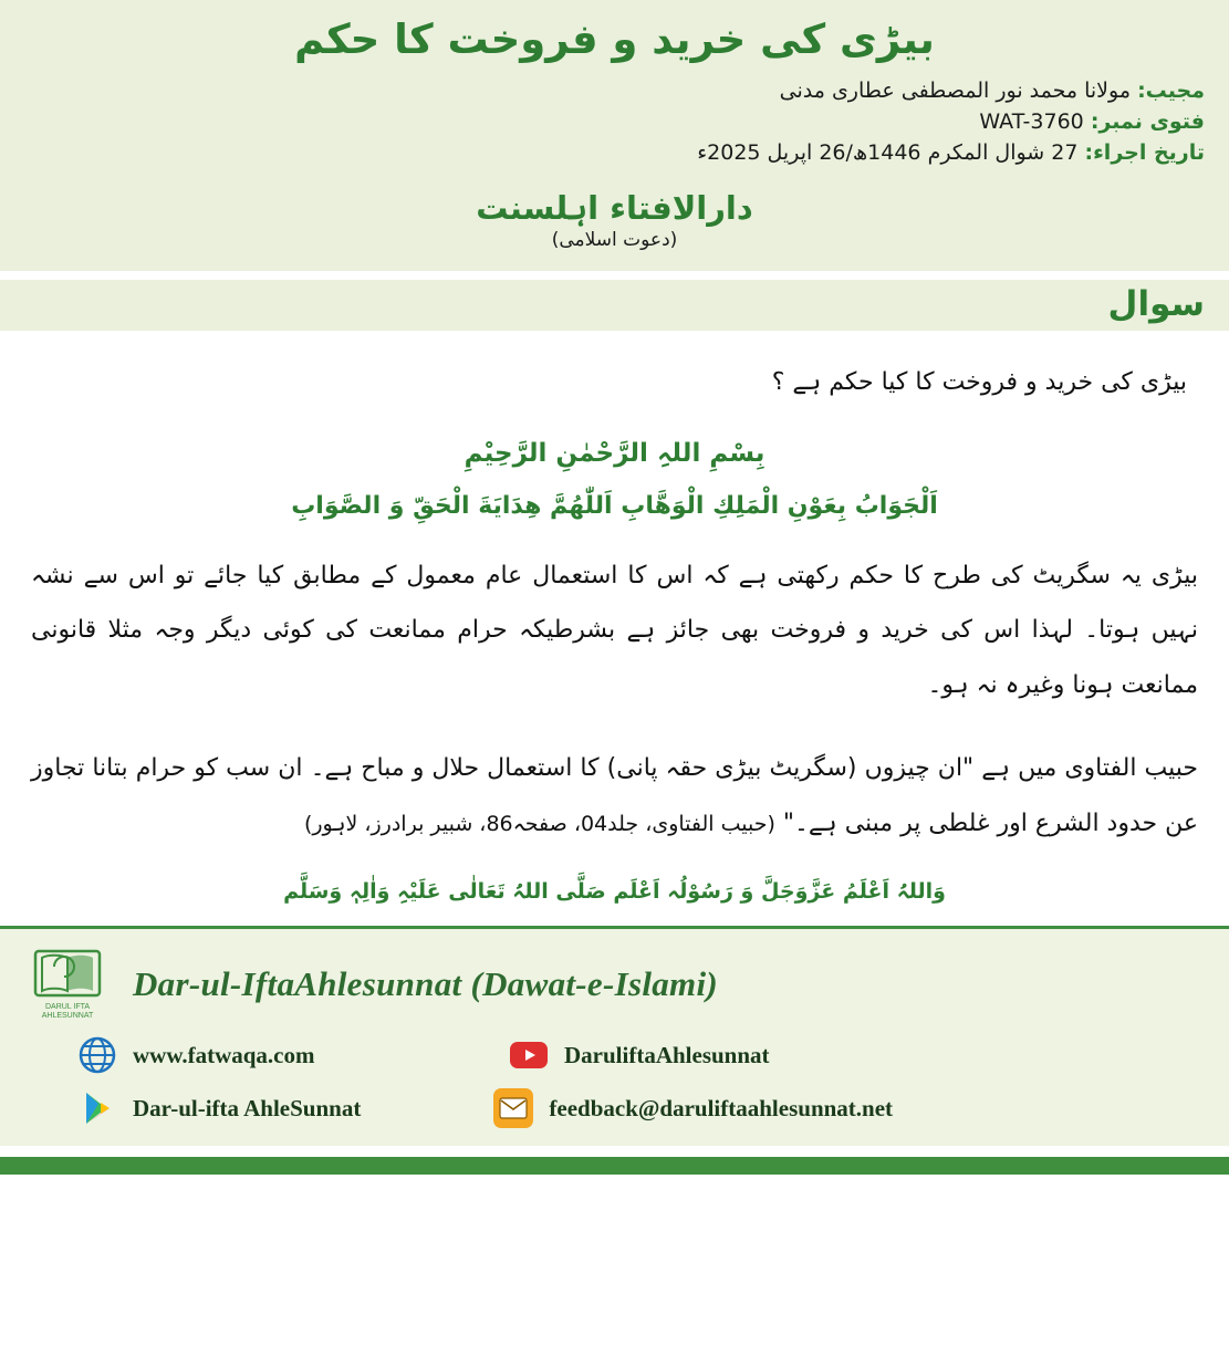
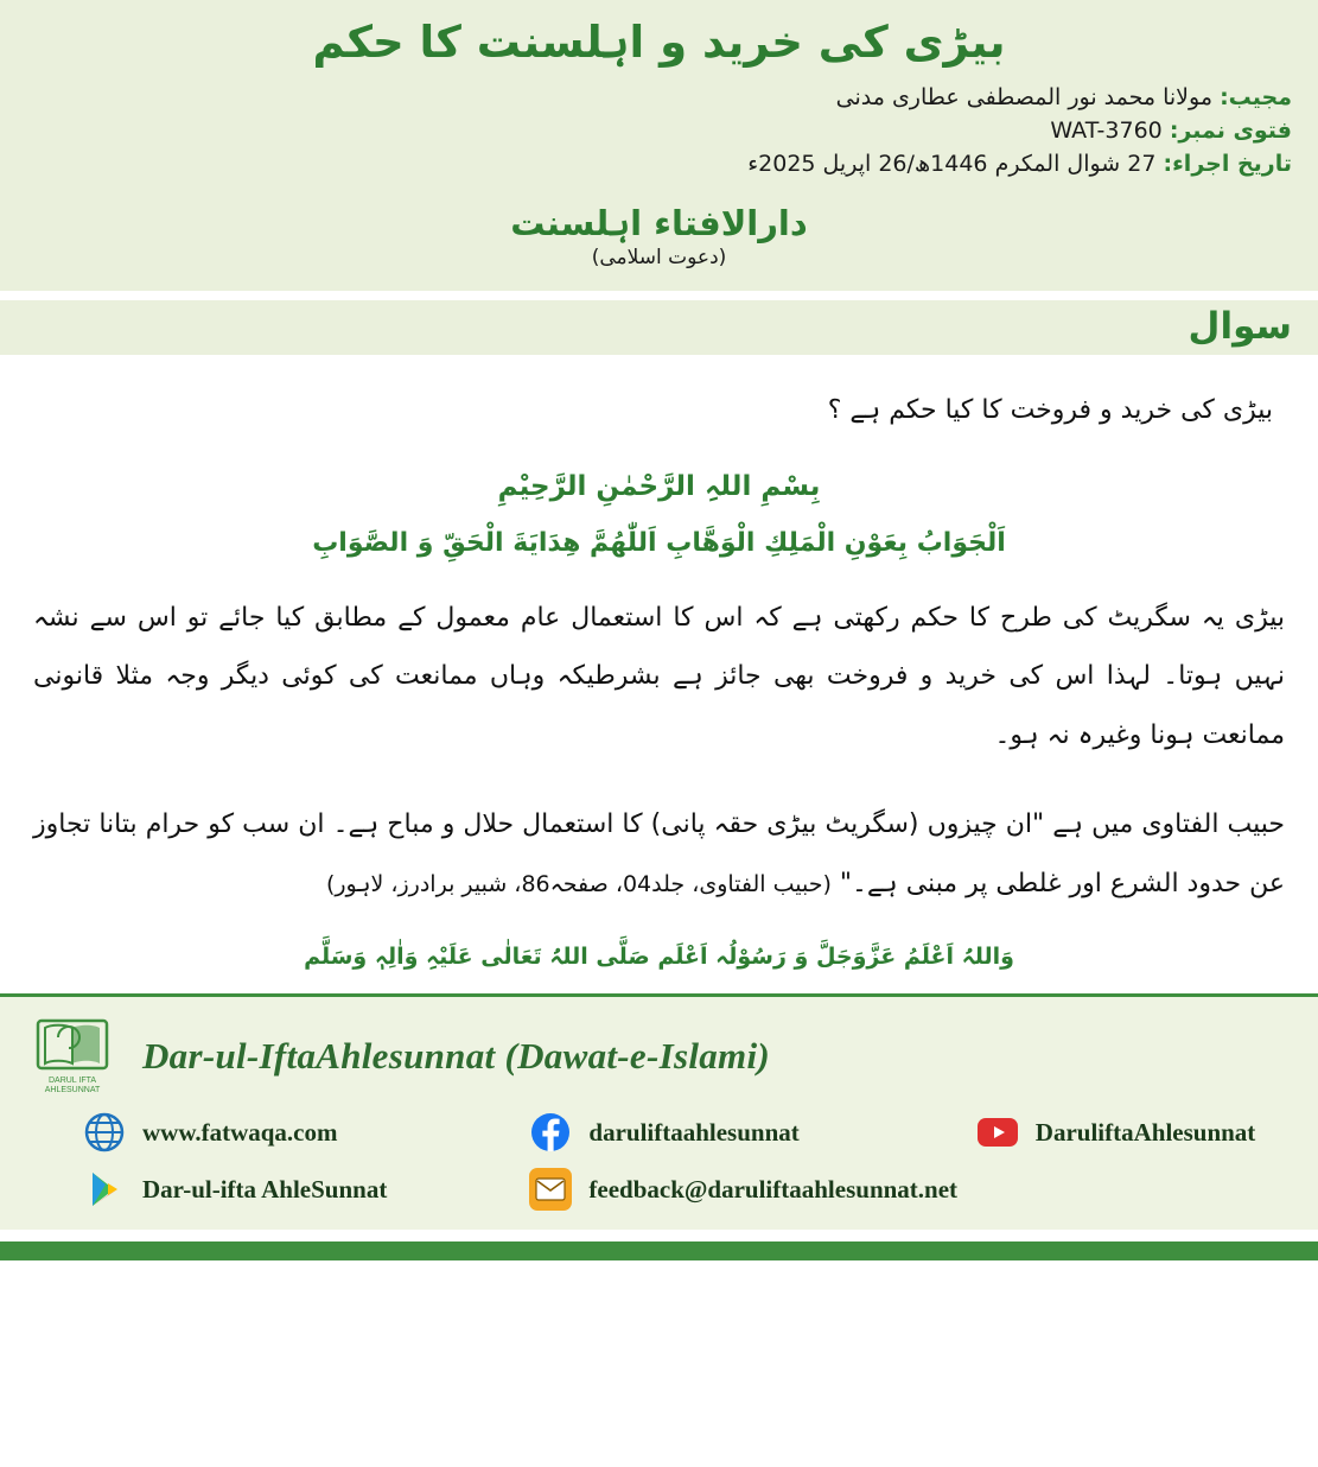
- بیڑی کی خرید و فروخت کا حکم
+ بیڑی کی خرید و اہلسنت کا حکم
  مجیب: مولانا محمد نور المصطفی عطاری مدنی
  فتوی نمبر: WAT-3760
  تاریخ اجراء: 27 شوال المکرم 1446ھ/26 اپریل 2025ء
  دارالافتاء اہلسنت
  (دعوت اسلامی)
  سوال
  بیڑی کی خرید و فروخت کا کیا حکم ہے ؟
  بِسْمِ اللہِ الرَّحْمٰنِ الرَّحِيْمِ
  اَلْجَوَابُ بِعَوْنِ الْمَلِكِ الْوَھَّابِ اَللّٰھُمَّ ھِدَايَةَ الْحَقِّ وَ الصَّوَابِ
- بیڑی یہ سگریٹ کی طرح کا حکم رکھتی ہے کہ اس کا استعمال عام معمول کے مطابق کیا جائے تو اس سے نشہ نہیں ہوتا۔ لہذا اس کی خرید و فروخت بھی جائز ہے بشرطیکہ حرام ممانعت کی کوئی دیگر وجہ مثلا قانونی ممانعت ہونا وغیرہ نہ ہو۔
+ بیڑی یہ سگریٹ کی طرح کا حکم رکھتی ہے کہ اس کا استعمال عام معمول کے مطابق کیا جائے تو اس سے نشہ نہیں ہوتا۔ لہذا اس کی خرید و فروخت بھی جائز ہے بشرطیکہ وہاں ممانعت کی کوئی دیگر وجہ مثلا قانونی ممانعت ہونا وغیرہ نہ ہو۔
  حبیب الفتاوی میں ہے "ان چیزوں (سگریٹ بیڑی حقہ پانی) کا استعمال حلال و مباح ہے۔ ان سب کو حرام بتانا تجاوز عن حدود الشرع اور غلطی پر مبنی ہے۔" (حبیب الفتاوی، جلد04، صفحہ86، شبیر برادرز، لاہور)
  وَاللہُ اَعْلَمُ عَزَّوَجَلَّ وَ رَسُوْلُہ اَعْلَم صَلَّی اللہُ تَعَالٰی عَلَیْہِ وَاٰلِہٖ وَسَلَّم
  Dar-ul-IftaAhlesunnat (Dawat-e-Islami)
  www.fatwaqa.com
+ daruliftaahlesunnat
  DaruliftaAhlesunnat
  Dar-ul-ifta AhleSunnat
  feedback@daruliftaahlesunnat.net
